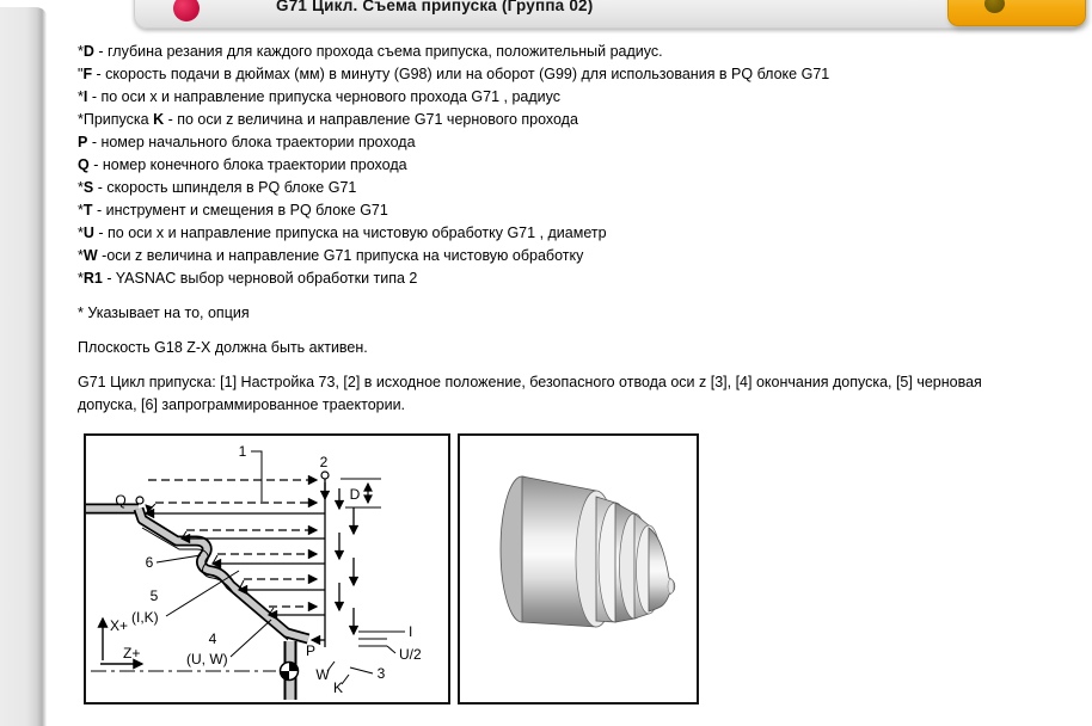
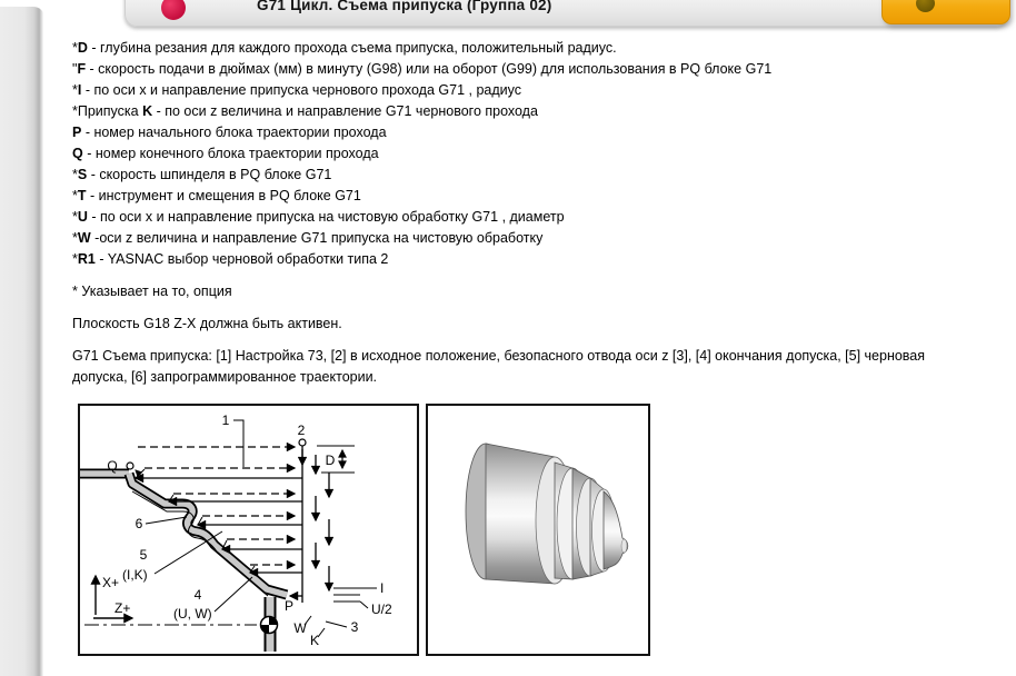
  G71 Цикл. Съема припуска (Группа 02)
  *D - глубина резания для каждого прохода съема припуска, положительный радиус.
  "F - скорость подачи в дюймах (мм) в минуту (G98) или на оборот (G99) для использования в PQ блоке G71
  *I - по оси x и направление припуска чернового прохода G71 , радиус
  *Припуска K - по оси z величина и направление G71 чернового прохода
  P - номер начального блока траектории прохода
  Q - номер конечного блока траектории прохода
  *S - скорость шпинделя в PQ блоке G71
  *T - инструмент и смещения в PQ блоке G71
  *U - по оси x и направление припуска на чистовую обработку G71 , диаметр
  *W -оси z величина и направление G71 припуска на чистовую обработку
  *R1 - YASNAC выбор черновой обработки типа 2
  * Указывает на то, опция
  Плоскость G18 Z-X должна быть активен.
- G71 Цикл припуска: [1] Настройка 73, [2] в исходное положение, безопасного отвода оси z [3], [4] окончания допуска, [5] черновая
+ G71 Съема припуска: [1] Настройка 73, [2] в исходное положение, безопасного отвода оси z [3], [4] окончания допуска, [5] черновая
  допуска, [6] запрограммированное траектории.
  1
  2
  Q
  D
  6
  5
  (I,K)
  4
  (U, W)
  P
  W
  K
  3
  I
  U/2
  X+
  Z+
